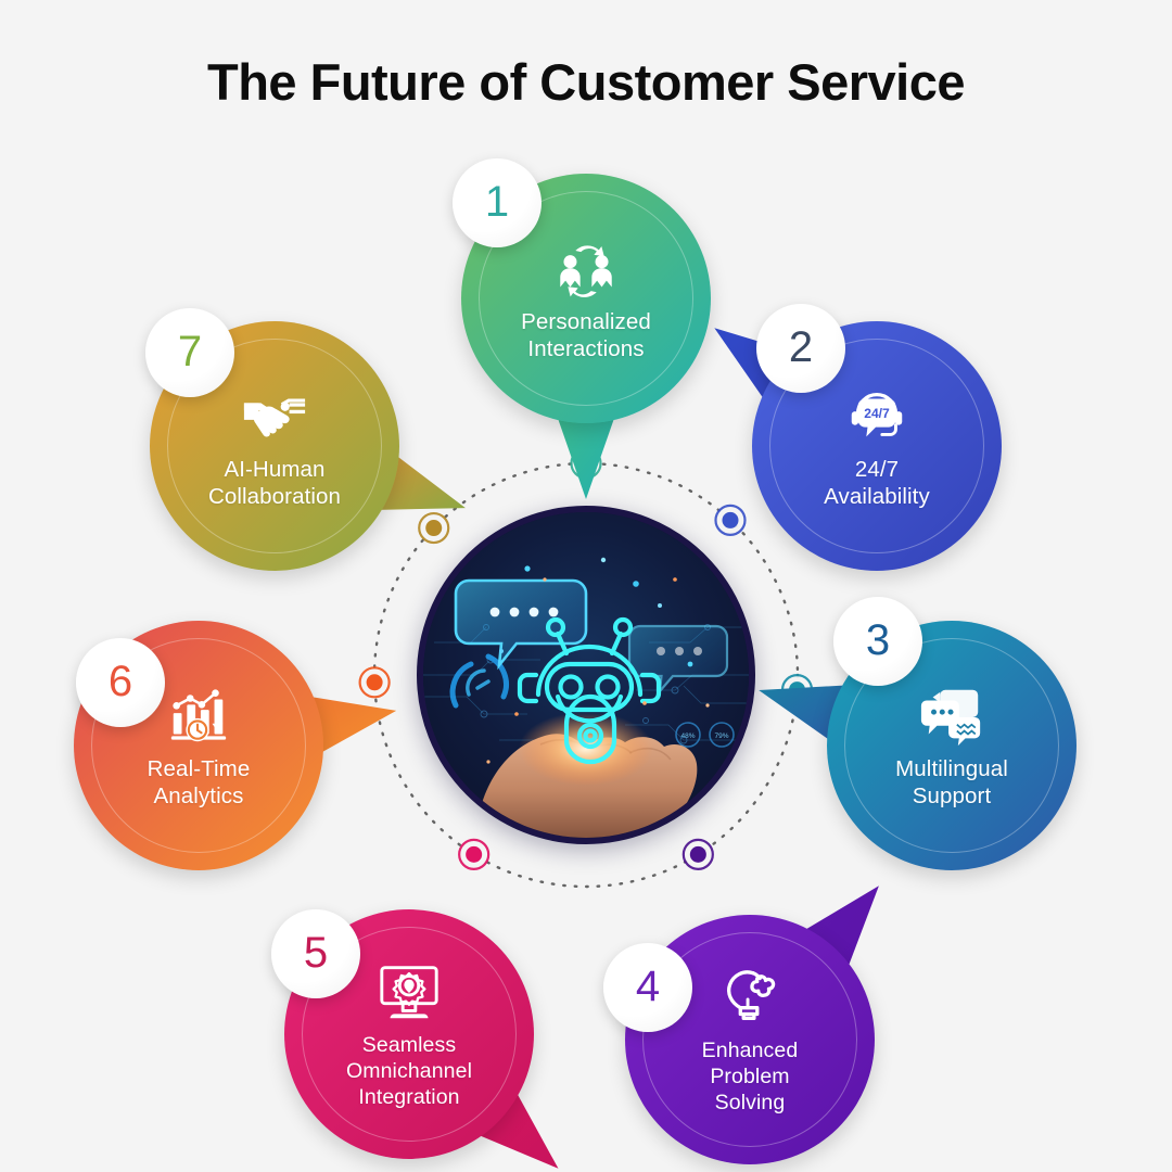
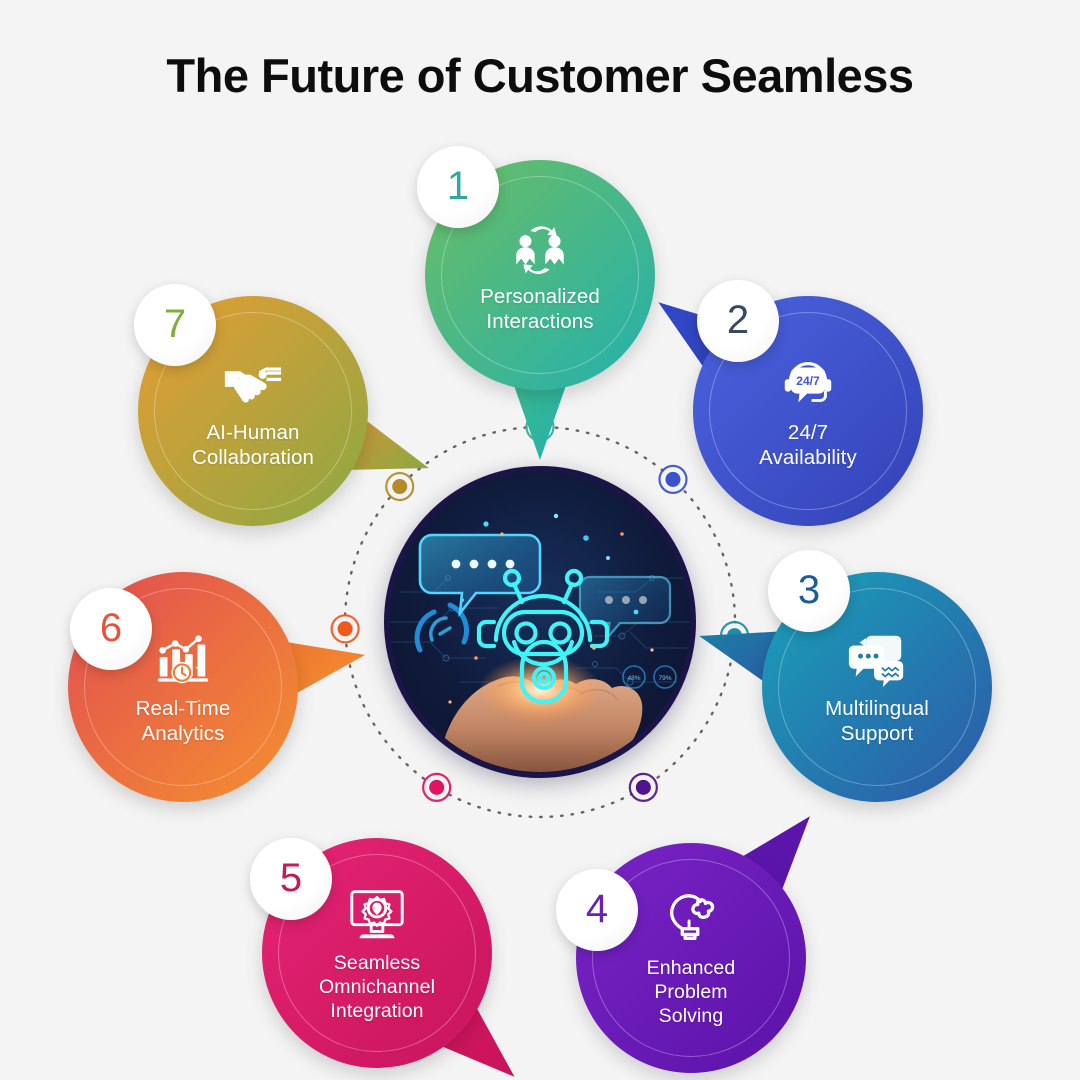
- The Future of Customer Service
+ The Future of Customer Seamless
  Personalized
  Interactions
  1
  24/7
  24/7
  Availability
  2
  Multilingual
  Support
  3
  Enhanced
  Problem
  Solving
  4
  Seamless
  Omnichannel
  Integration
  5
  Real-Time
  Analytics
  6
  AI-Human
  Collaboration
  7
